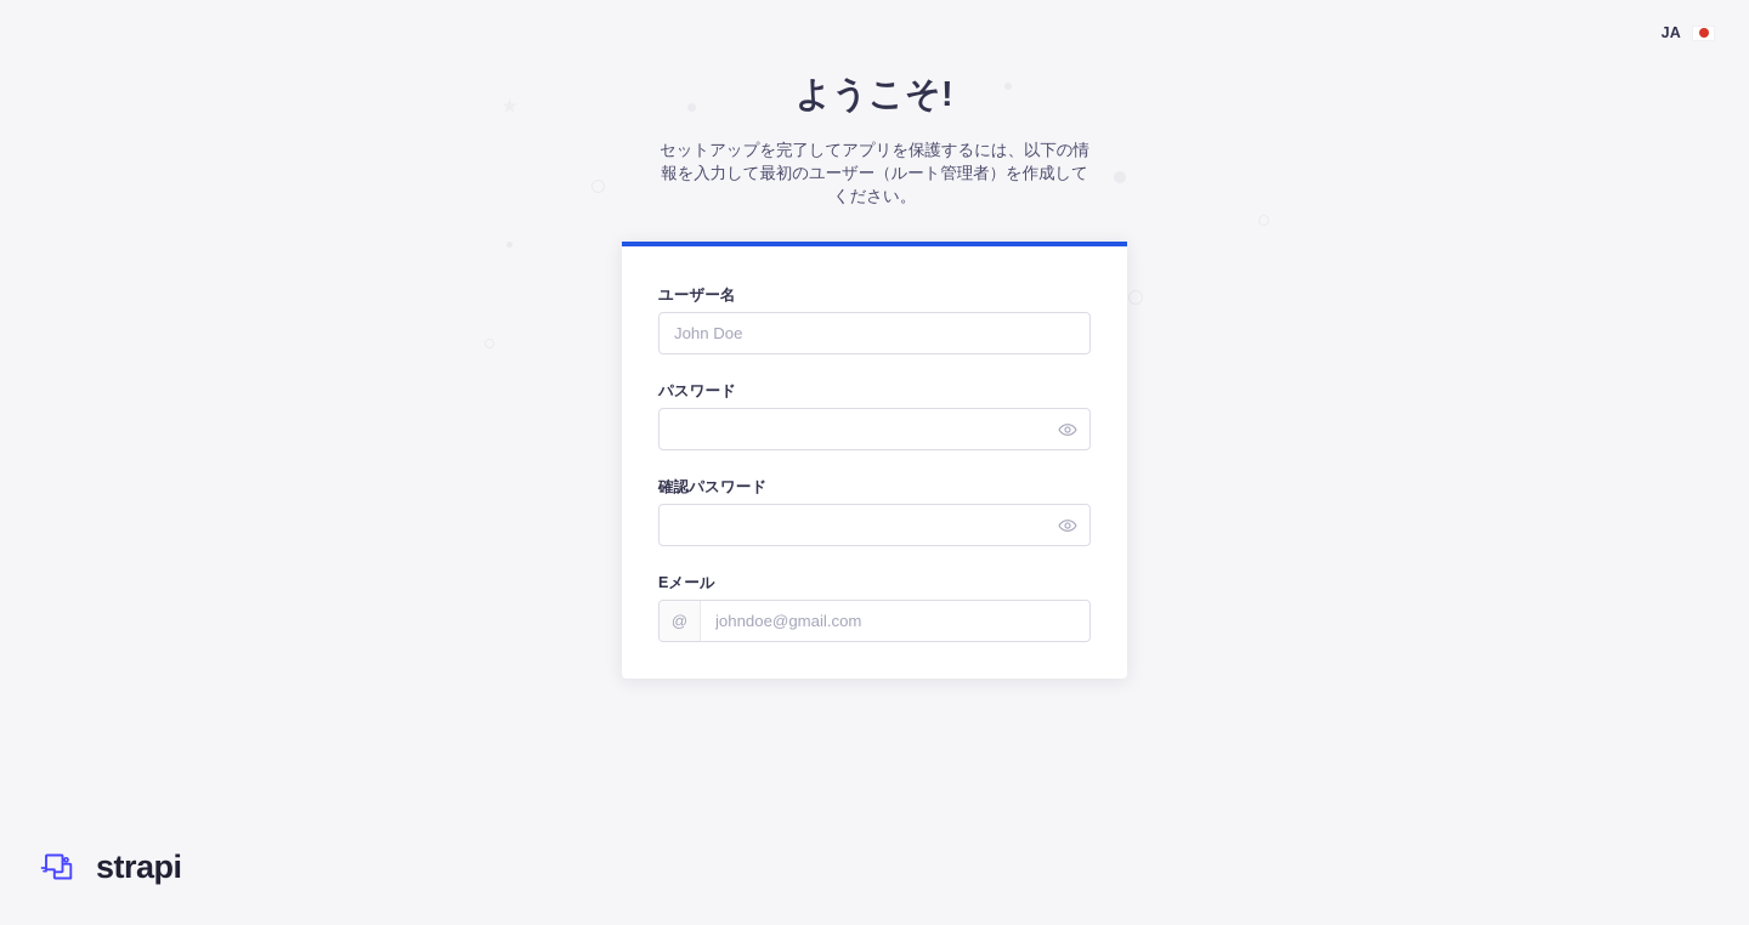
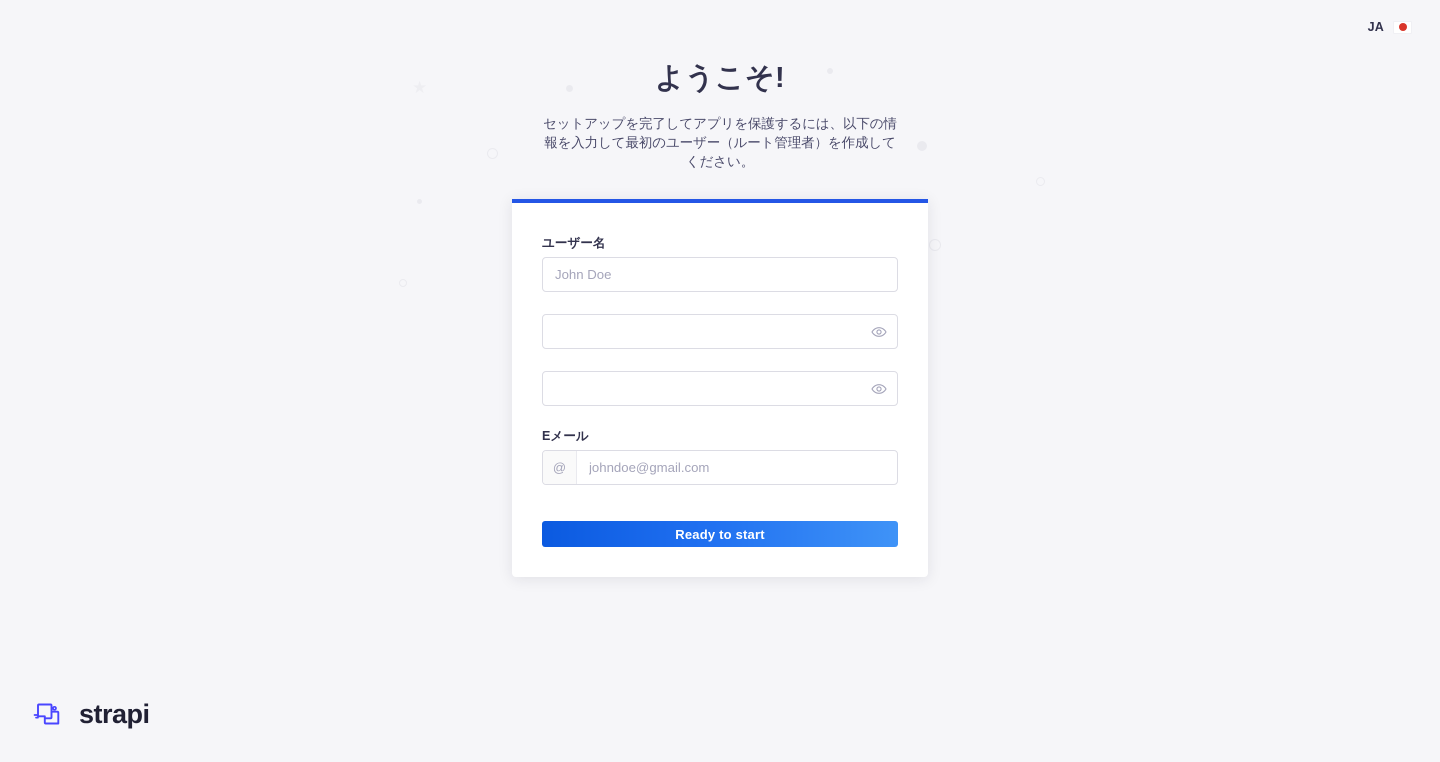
  JA
  ようこそ!
  セットアップを完了してアプリを保護するには、以下の情報を入力して最初のユーザー（ルート管理者）を作成してください。
  ユーザー名
  John Doe
- パスワード
- 確認パスワード
  Eメール
  @
  johndoe@gmail.com
+ Ready to start
  strapi
